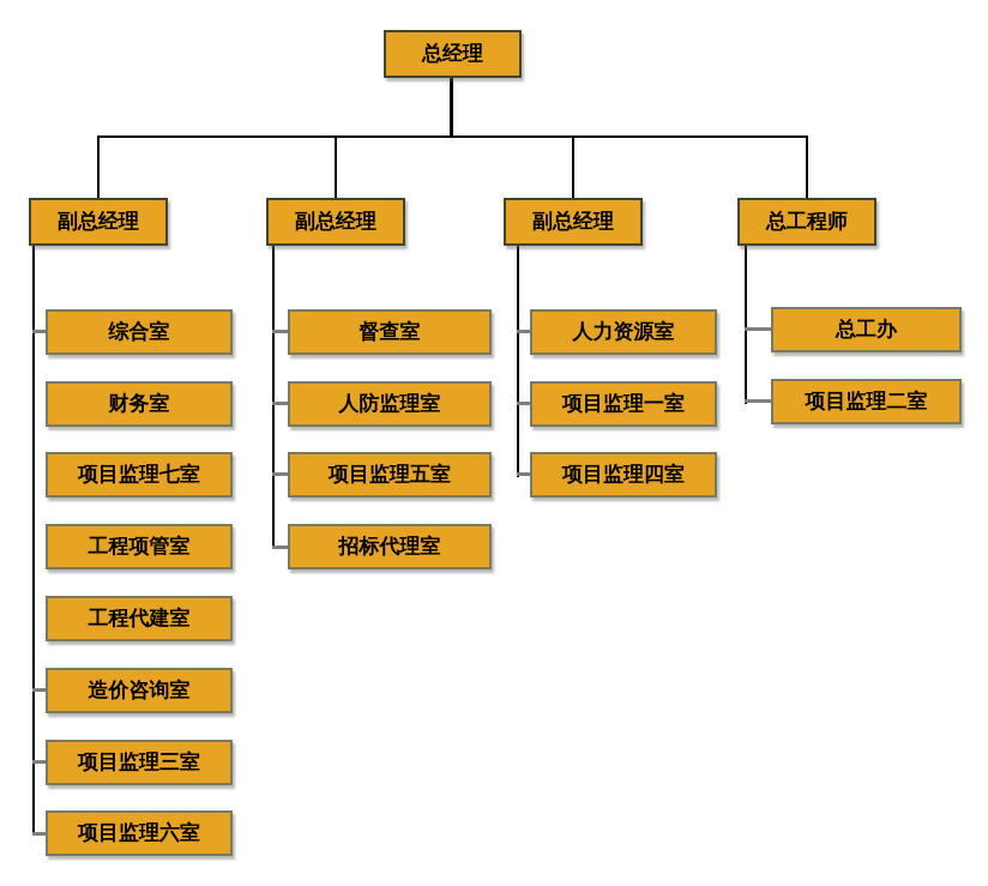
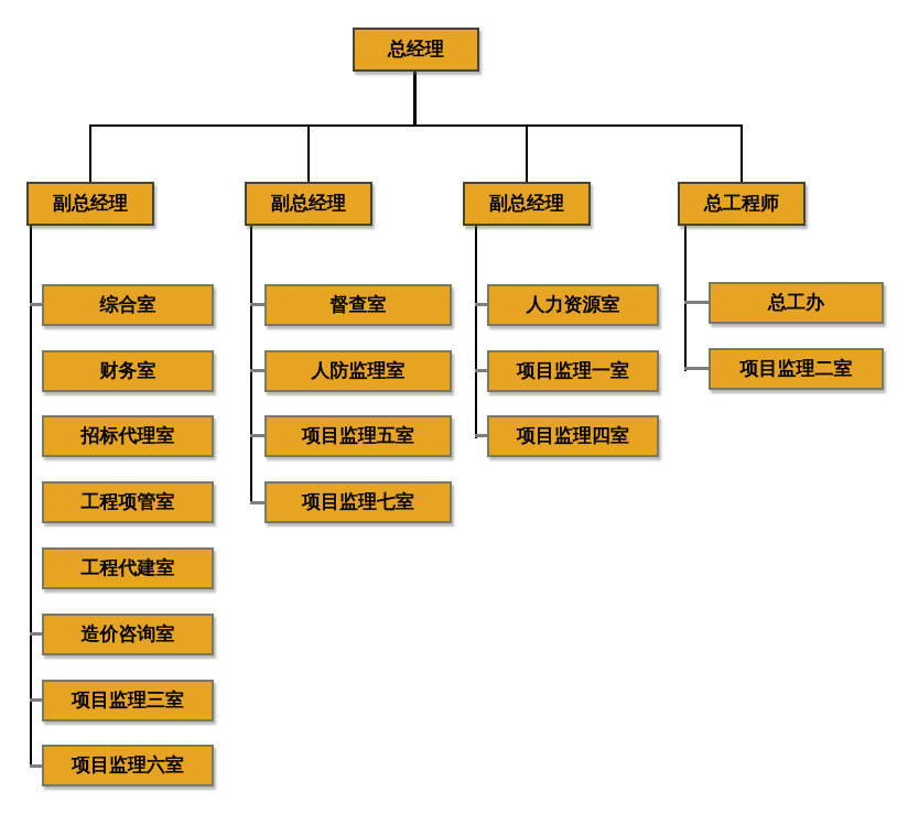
  总经理
  副总经理
  副总经理
  副总经理
  总工程师
  综合室
  财务室
- 项目监理七室
+ 招标代理室
  工程项管室
  工程代建室
  造价咨询室
  项目监理三室
  项目监理六室
  督查室
  人防监理室
  项目监理五室
- 招标代理室
+ 项目监理七室
  人力资源室
  项目监理一室
  项目监理四室
  总工办
  项目监理二室
